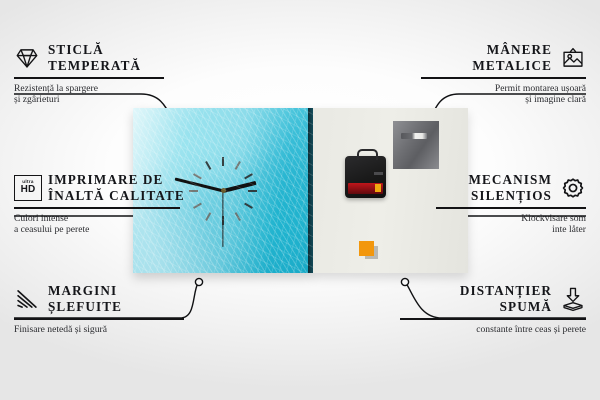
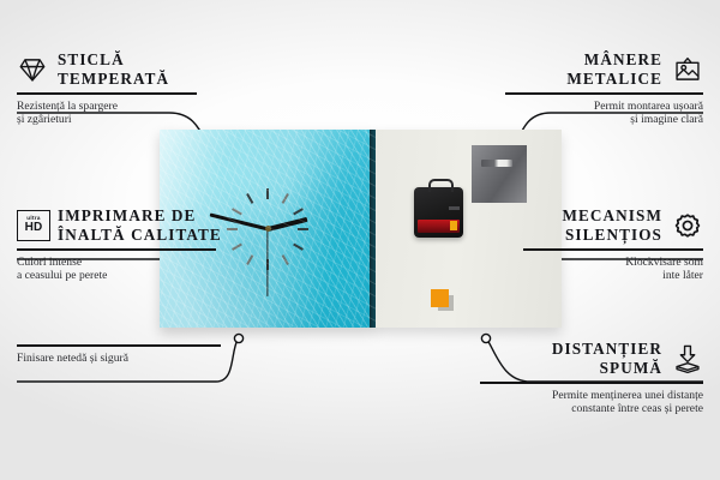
  STICLĂ
  TEMPERATĂ
  Rezistență la spargere
  și zgârieturi
  HD
  IMPRIMARE DE
  ÎNALTĂ CALITATE
  Culori intense
  a ceasului pe perete
- MARGINI
- ȘLEFUITE
  Finisare netedă și sigură
  MÂNERE
  METALICE
  Permit montarea ușoară
  și imagine clară
  MECANISM
  SILENȚIOS
  Klockvisare som
  inte låter
  DISTANȚIER
  SPUMĂ
+ Permite menținerea unei distanțe
  constante între ceas și perete
